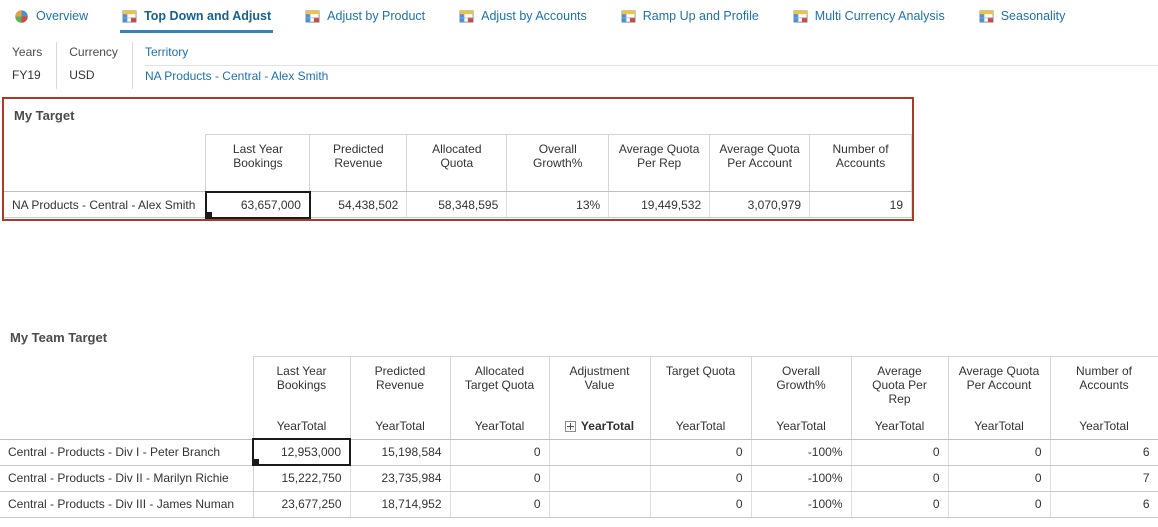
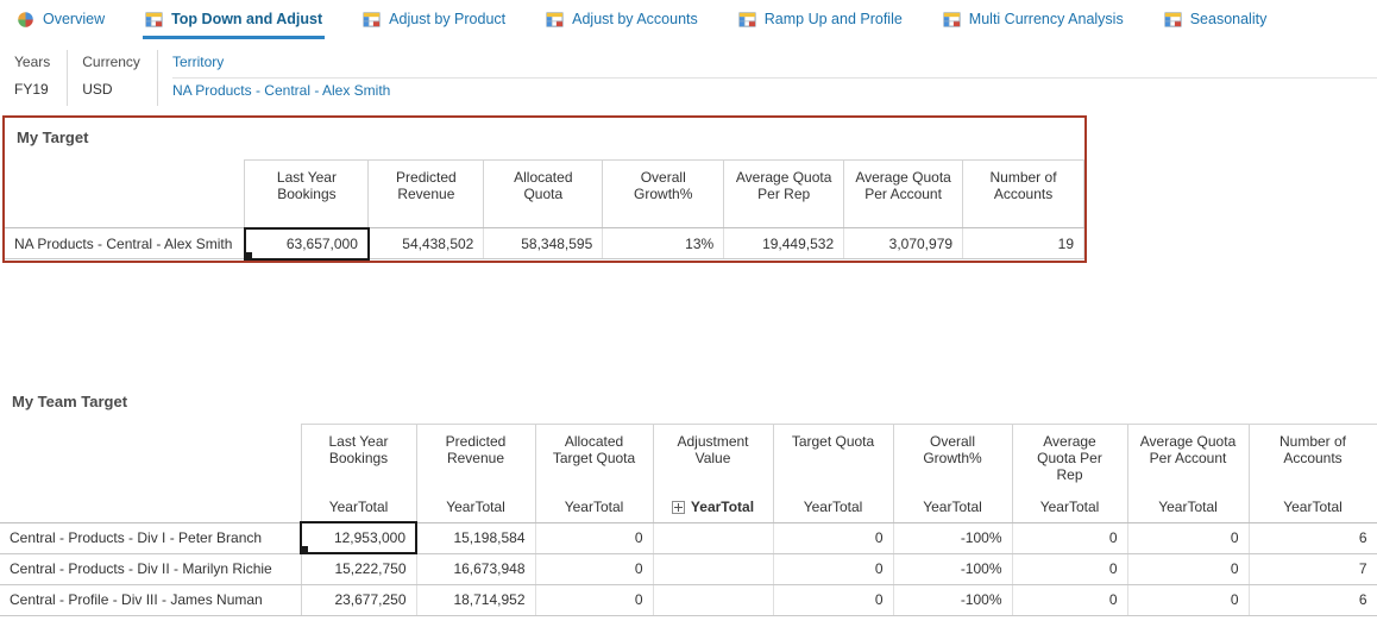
  Overview
  Top Down and Adjust
  Adjust by Product
  Adjust by Accounts
  Ramp Up and Profile
  Multi Currency Analysis
  Seasonality
  Years
  FY19
  Currency
  USD
  Territory
  NA Products - Central - Alex Smith
  My Target
  	Last Year Bookings	Predicted Revenue	Allocated Quota	Overall Growth%	Average Quota Per Rep	Average Quota Per Account	Number of Accounts
  NA Products - Central - Alex Smith	63,657,000	54,438,502	58,348,595	13%	19,449,532	3,070,979	19
  My Team Target
  	Last Year Bookings	Predicted Revenue	Allocated Target Quota	Adjustment Value	Target Quota	Overall Growth%	Average Quota Per Rep	Average Quota Per Account	Number of Accounts
  YearTotal	YearTotal	YearTotal	YearTotal	YearTotal	YearTotal	YearTotal	YearTotal	YearTotal
  Central - Products - Div I - Peter Branch	12,953,000	15,198,584	0		0	-100%	0	0	6
- Central - Products - Div II - Marilyn Richie	15,222,750	23,735,984	0		0	-100%	0	0	7
+ Central - Products - Div II - Marilyn Richie	15,222,750	16,673,948	0		0	-100%	0	0	7
- Central - Products - Div III - James Numan	23,677,250	18,714,952	0		0	-100%	0	0	6
+ Central - Profile - Div III - James Numan	23,677,250	18,714,952	0		0	-100%	0	0	6
